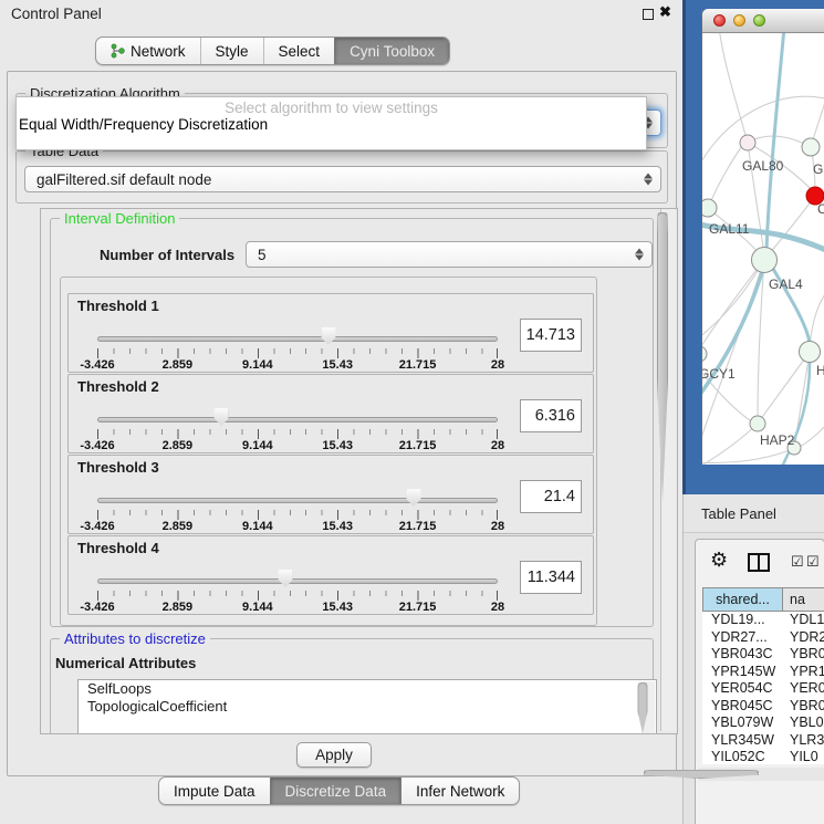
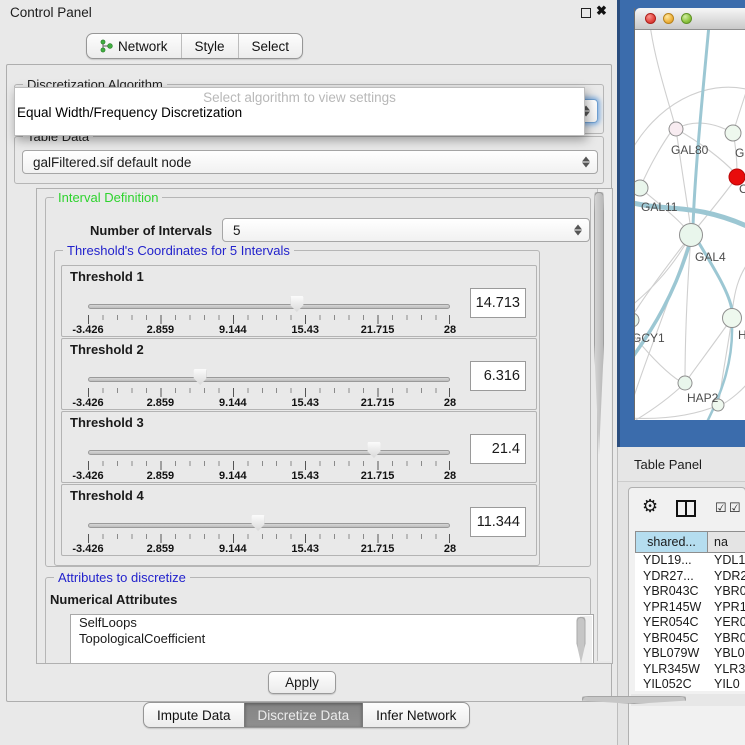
  Control Panel
  ✖
  Network
  Style
  Select
- Cyni Toolbox
  Discretization Algorithm
  Select algorithm to view settings
  Equal Width/Frequency Discretization
  Table Data
  galFiltered.sif default node
  Interval Definition
  Number of Intervals
  5
+ Threshold's Coordinates for 5 Intervals
  Threshold 1
  -3.426
  2.859
  9.144
  15.43
  21.715
  28
  14.713
  Threshold 2
  -3.426
  2.859
  9.144
  15.43
  21.715
  28
  6.316
  Threshold 3
  -3.426
  2.859
  9.144
  15.43
  21.715
  28
  21.4
  Threshold 4
  -3.426
  2.859
  9.144
  15.43
  21.715
  28
  11.344
  Attributes to discretize
  Numerical Attributes
  SelfLoops
  TopologicalCoefficient
  Apply
  Impute Data
  Discretize Data
  Infer Network
  GAL80
  G
  C
  GAL11
  GAL4
  GCY1
  H
  HAP2
  Table Panel
  ⚙
  ☑
  ☑
  shared...
  na
  YDL19...
  YDL1
  YDR27...
  YDR2
  YBR043C
  YBR0
  YPR145W
  YPR1
  YER054C
  YER0
  YBR045C
  YBR0
  YBL079W
  YBL0
  YLR345W
  YLR3
  YIL052C
  YIL0
